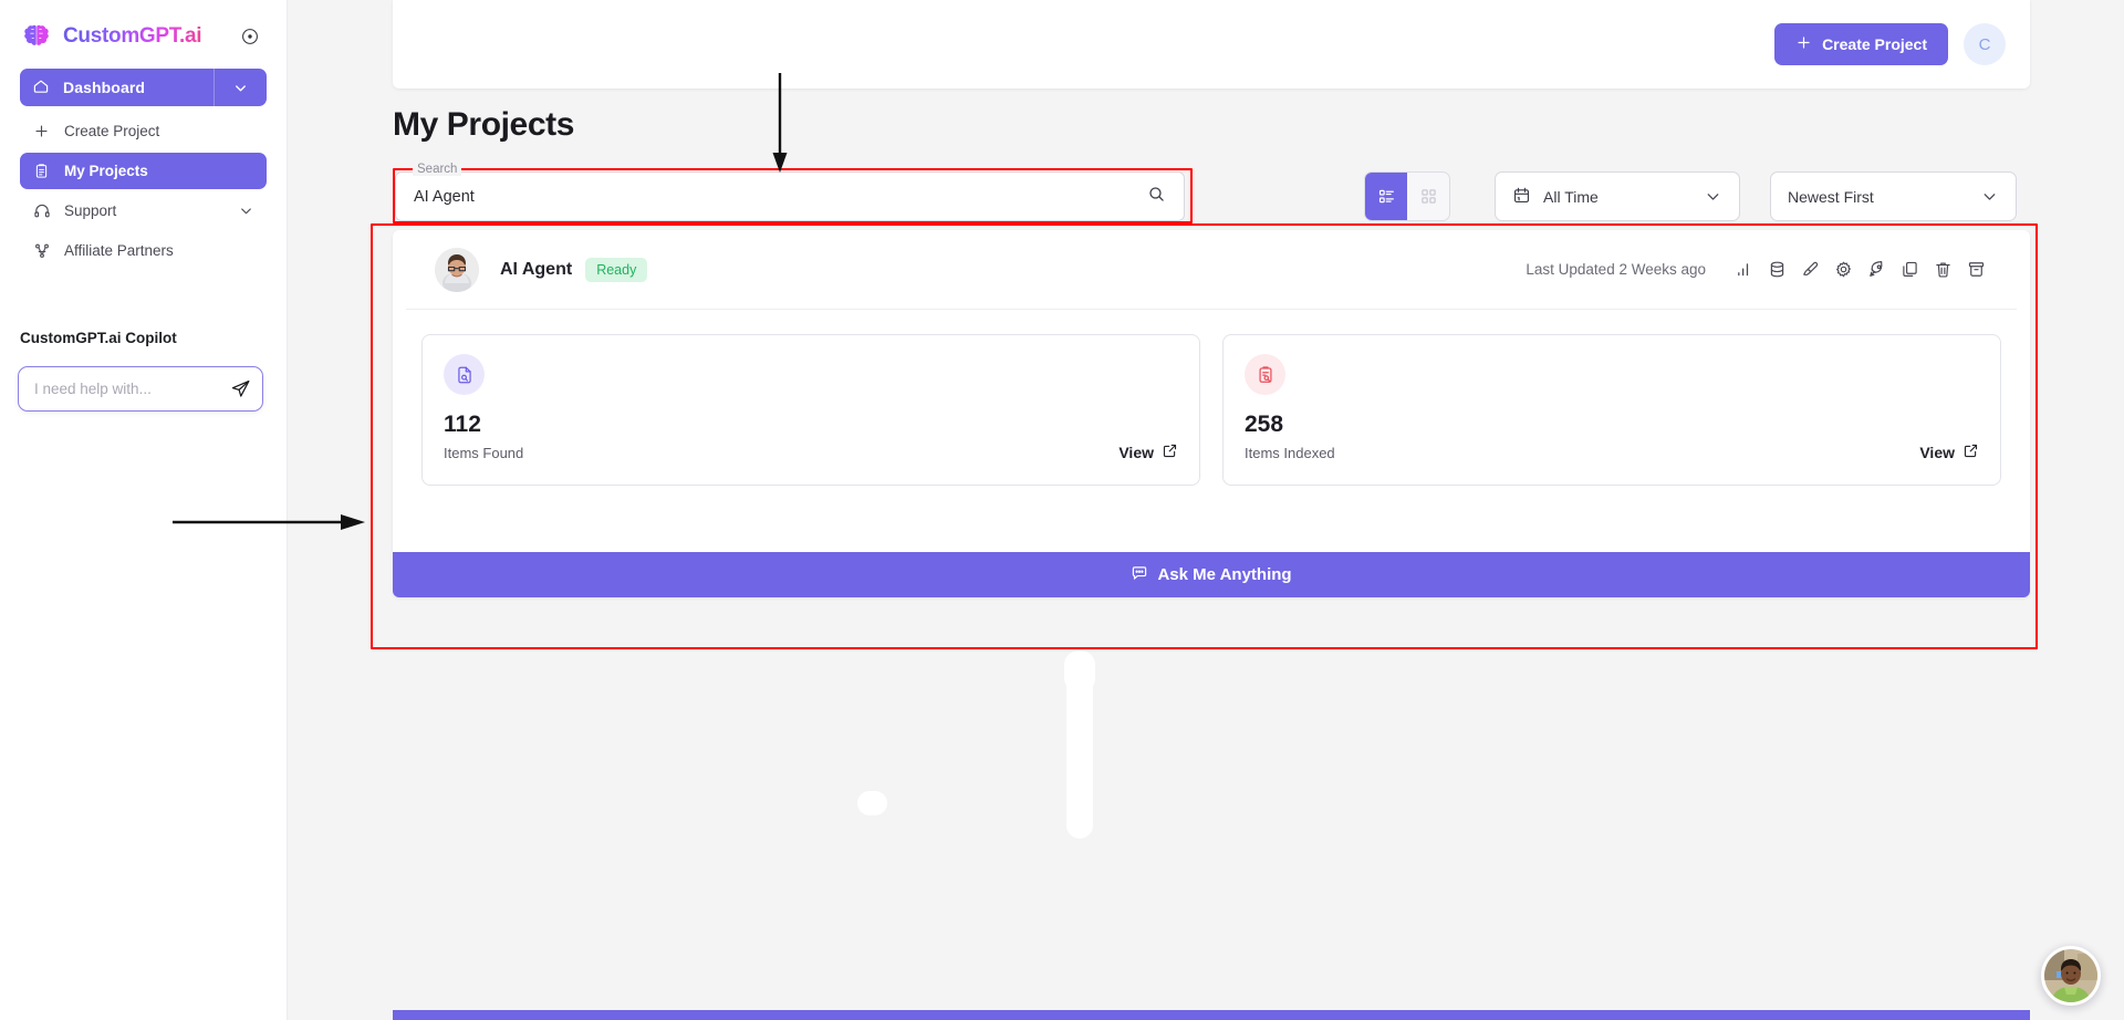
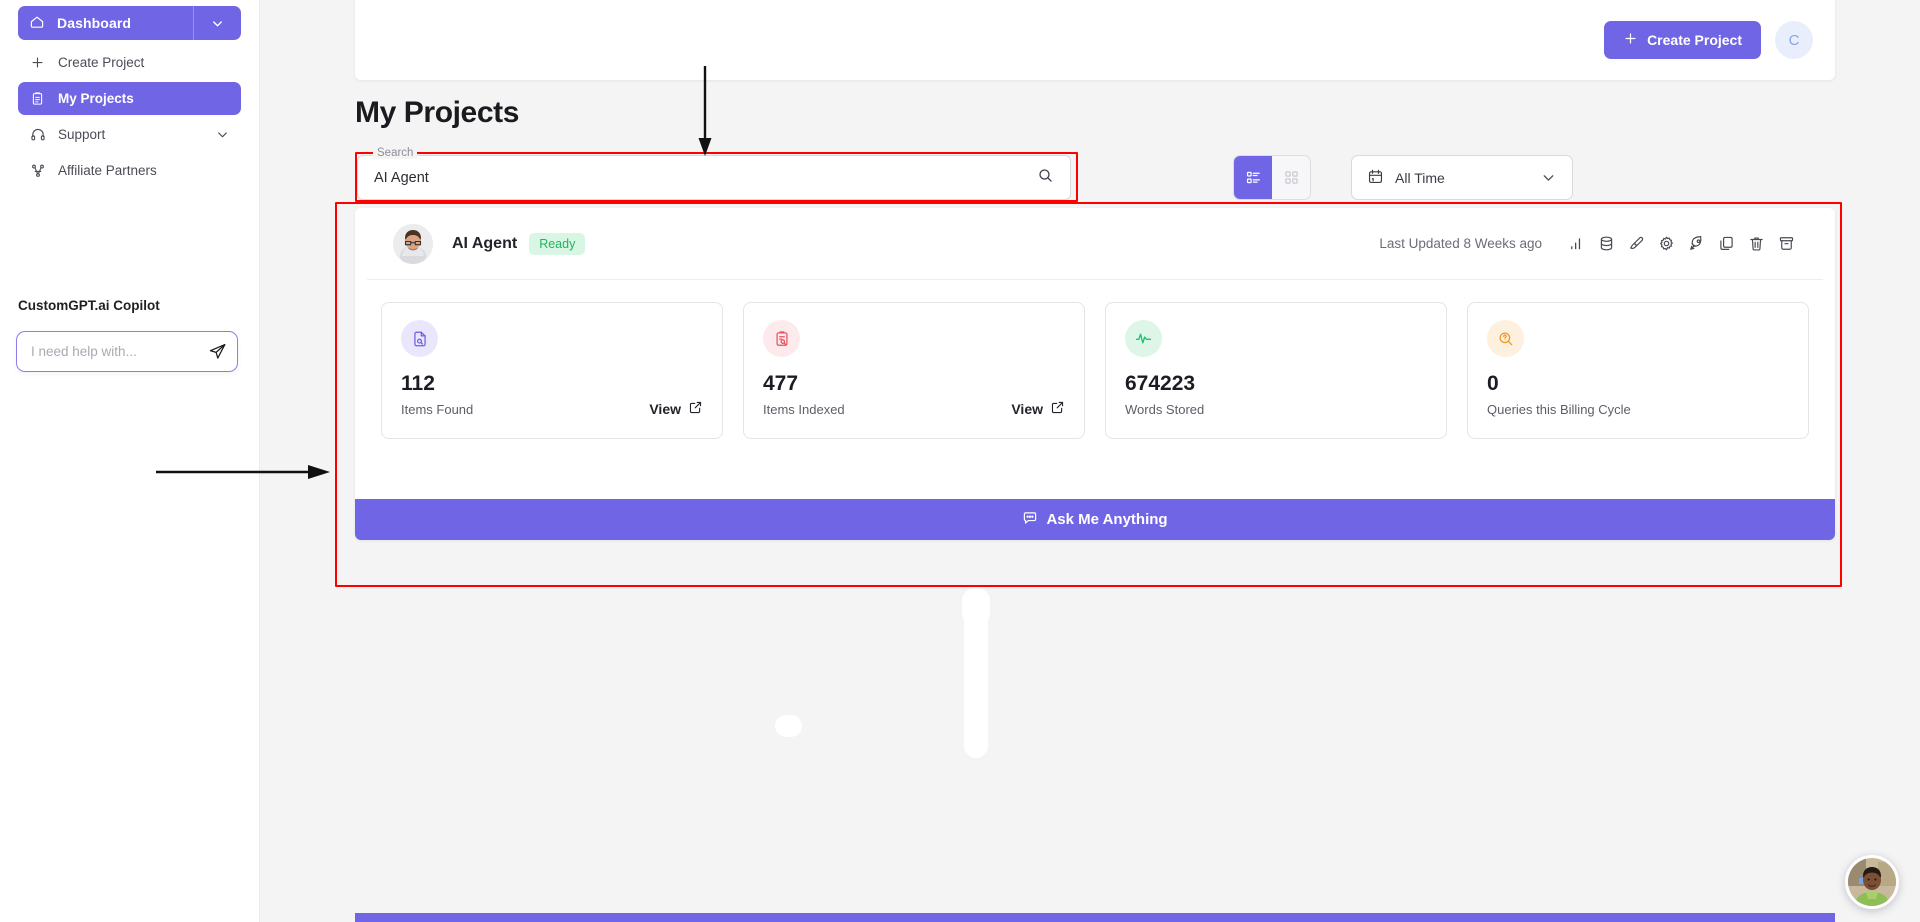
- CustomGPT.ai
  Dashboard
  Create Project
  My Projects
  Support
  Affiliate Partners
  CustomGPT.ai Copilot
  I need help with...
  Create Project
  C
  My Projects
  Search
  AI Agent
  All Time
- Newest First
  AI Agent
  Ready
- Last Updated 2 Weeks ago
+ Last Updated 8 Weeks ago
  112
  Items Found
  View
- 258
+ 477
  Items Indexed
  View
+ 674223
+ Words Stored
+ 0
+ Queries this Billing Cycle
  Ask Me Anything
